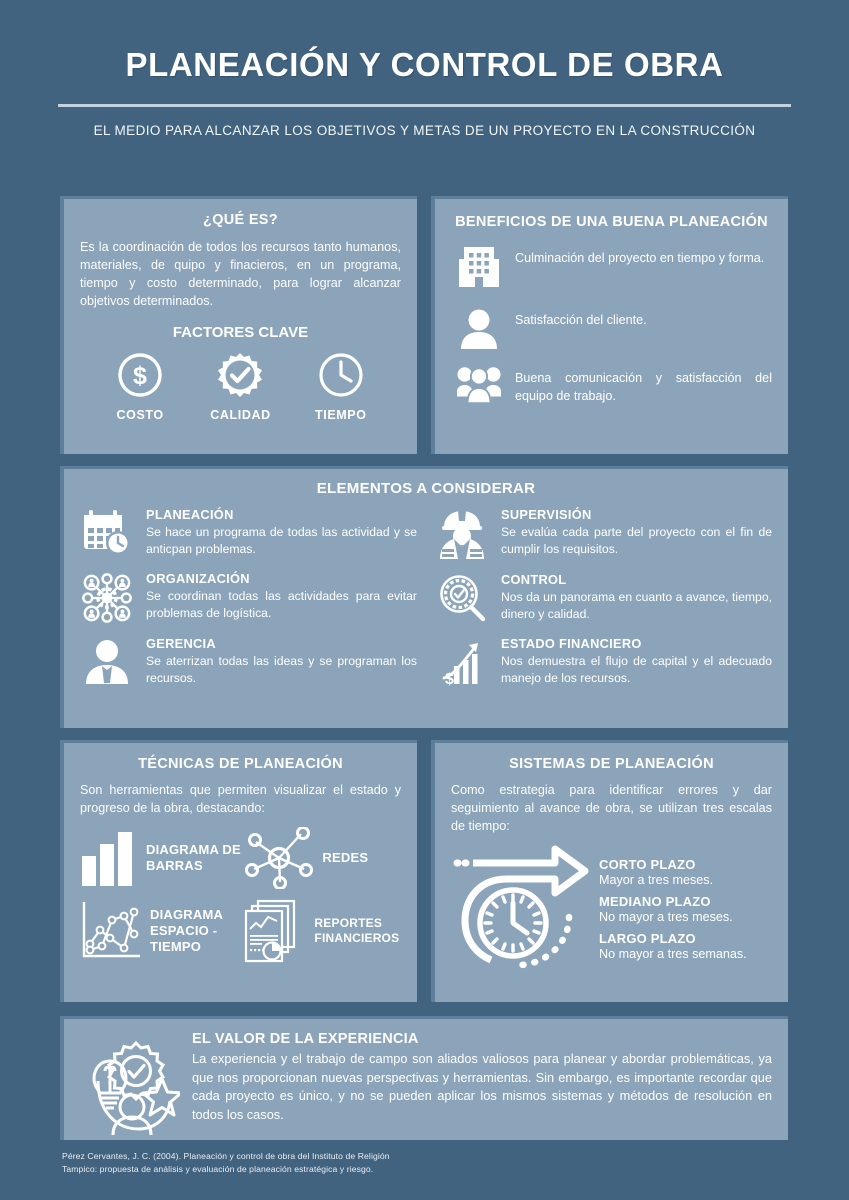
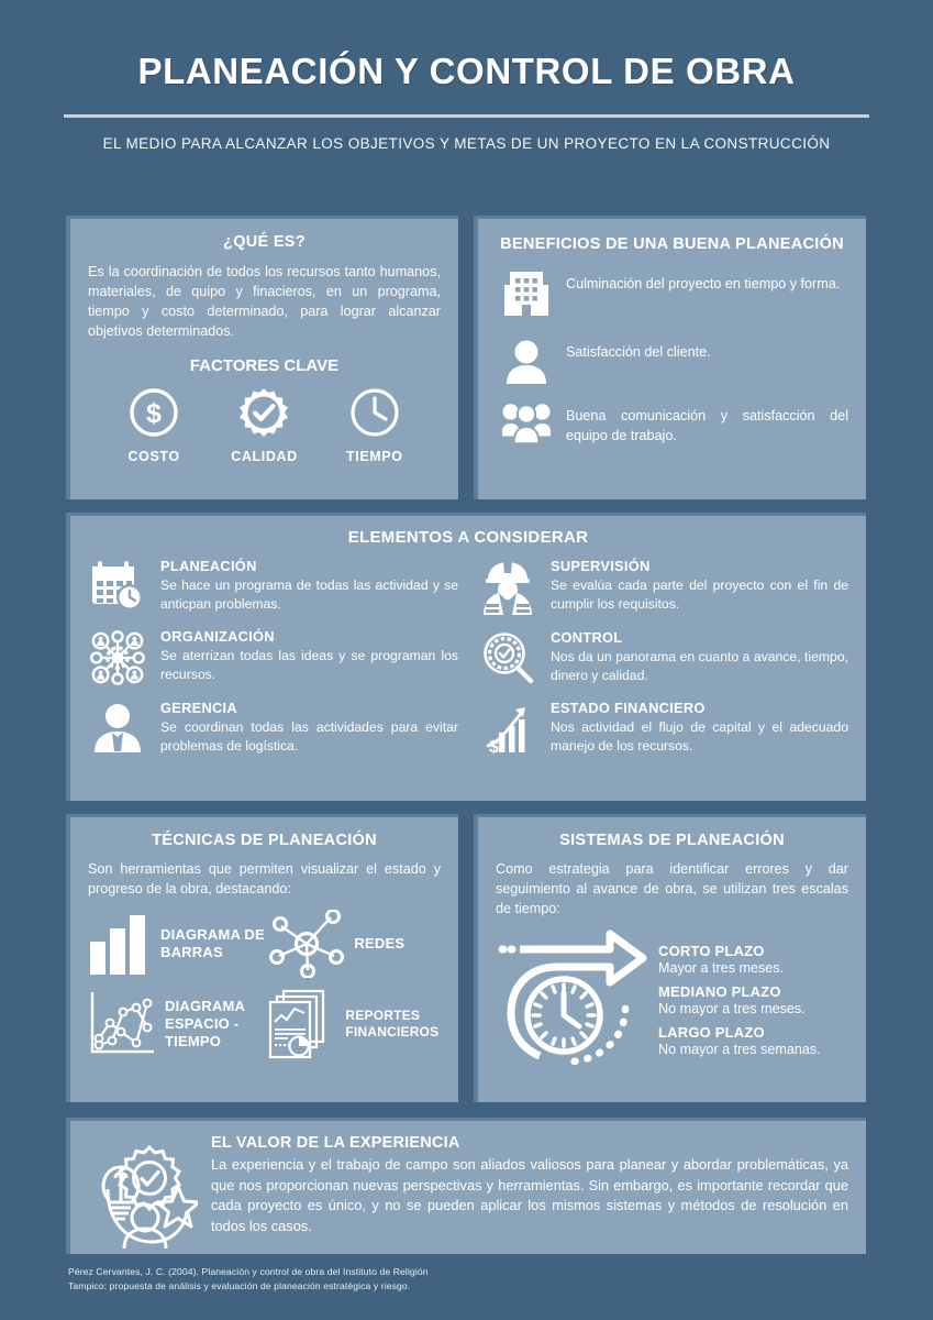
  PLANEACIÓN Y CONTROL DE OBRA
  EL MEDIO PARA ALCANZAR LOS OBJETIVOS Y METAS DE UN PROYECTO EN LA CONSTRUCCIÓN
  ¿QUÉ ES?
  Es la coordinación de todos los recursos tanto humanos, materiales, de quipo y finacieros, en un programa, tiempo y costo determinado, para lograr alcanzar objetivos determinados.
  FACTORES CLAVE
  $
  COSTO
  CALIDAD
  TIEMPO
  BENEFICIOS DE UNA BUENA PLANEACIÓN
  Culminación del proyecto en tiempo y forma.
  Satisfacción del cliente.
  Buena comunicación y satisfacción del equipo de trabajo.
  ELEMENTOS A CONSIDERAR
  PLANEACIÓN
  Se hace un programa de todas las actividad y se anticpan problemas.
  ORGANIZACIÓN
- Se coordinan todas las actividades para evitar problemas de logística.
+ Se aterrizan todas las ideas y se programan los recursos.
  GERENCIA
- Se aterrizan todas las ideas y se programan los recursos.
+ Se coordinan todas las actividades para evitar problemas de logística.
  SUPERVISIÓN
  Se evalúa cada parte del proyecto con el fin de cumplir los requisitos.
  CONTROL
  Nos da un panorama en cuanto a avance, tiempo, dinero y calidad.
  $
  ESTADO FINANCIERO
- Nos demuestra el flujo de capital y el adecuado manejo de los recursos.
+ Nos actividad el flujo de capital y el adecuado manejo de los recursos.
  TÉCNICAS DE PLANEACIÓN
  Son herramientas que permiten visualizar el estado y progreso de la obra, destacando:
  DIAGRAMA DE BARRAS
  REDES
  DIAGRAMA ESPACIO - TIEMPO
  REPORTES FINANCIEROS
  SISTEMAS DE PLANEACIÓN
  Como estrategia para identificar errores y dar seguimiento al avance de obra, se utilizan tres escalas de tiempo:
  CORTO PLAZO
  Mayor a tres meses.
  MEDIANO PLAZO
  No mayor a tres meses.
  LARGO PLAZO
  No mayor a tres semanas.
  EL VALOR DE LA EXPERIENCIA
  La experiencia y el trabajo de campo son aliados valiosos para planear y abordar problemáticas, ya que nos proporcionan nuevas perspectivas y herramientas. Sin embargo, es importante recordar que cada proyecto es único, y no se pueden aplicar los mismos sistemas y métodos de resolución en todos los casos.
  Pérez Cervantes, J. C. (2004). Planeación y control de obra del Instituto de Religión
  Tampico: propuesta de análisis y evaluación de planeación estratégica y riesgo.
